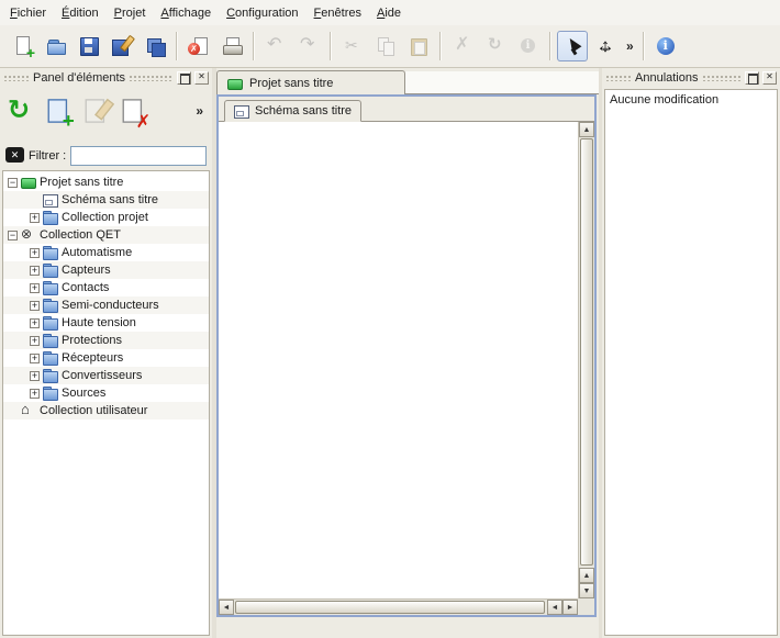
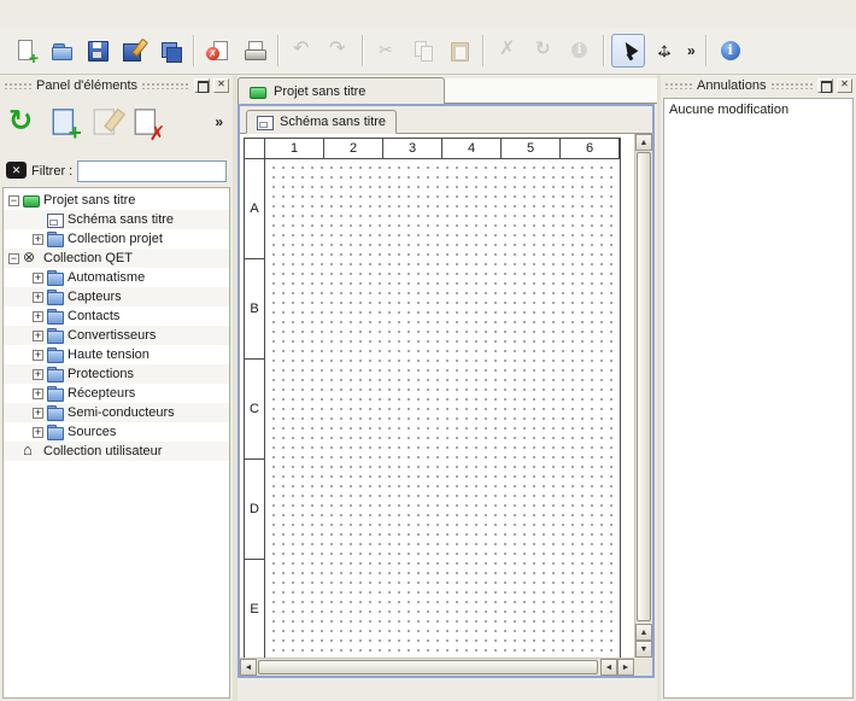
- Fichier
- Édition
- Projet
- Affichage
- Configuration
- Fenêtres
- Aide
  »
  Panel d'éléments
  »
  Filtrer :
  −
  Projet sans titre
  Schéma sans titre
  +
  Collection projet
  −
  Collection QET
  +
  Automatisme
  +
  Capteurs
  +
  Contacts
  +
- Semi-conducteurs
+ Convertisseurs
  +
  Haute tension
  +
  Protections
  +
  Récepteurs
  +
- Convertisseurs
+ Semi-conducteurs
  +
  Sources
  Collection utilisateur
  Projet sans titre
  Schéma sans titre
+ 1
+ 2
+ 3
+ 4
+ 5
+ 6
+ A
+ B
+ C
+ D
+ E
  Annulations
  Aucune modification
